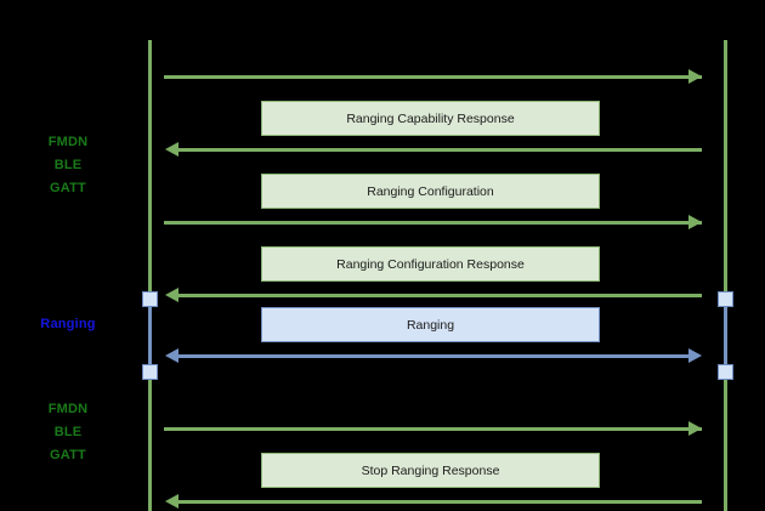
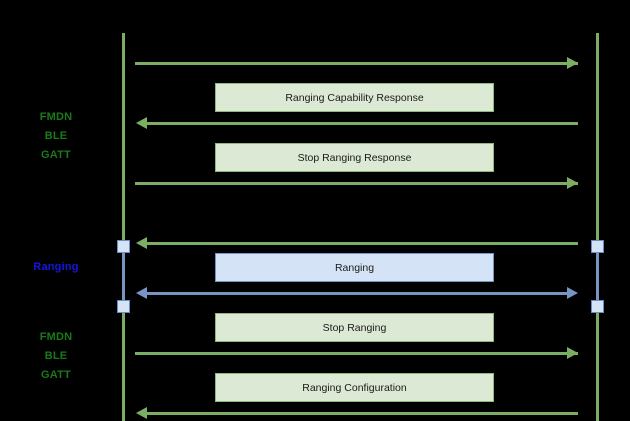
  FMDN
  BLE
  GATT
  Ranging
  FMDN
  BLE
  GATT
  Ranging Capability Response
- Ranging Configuration
+ Stop Ranging Response
- Ranging Configuration Response
  Ranging
+ Stop Ranging
- Stop Ranging Response
+ Ranging Configuration
